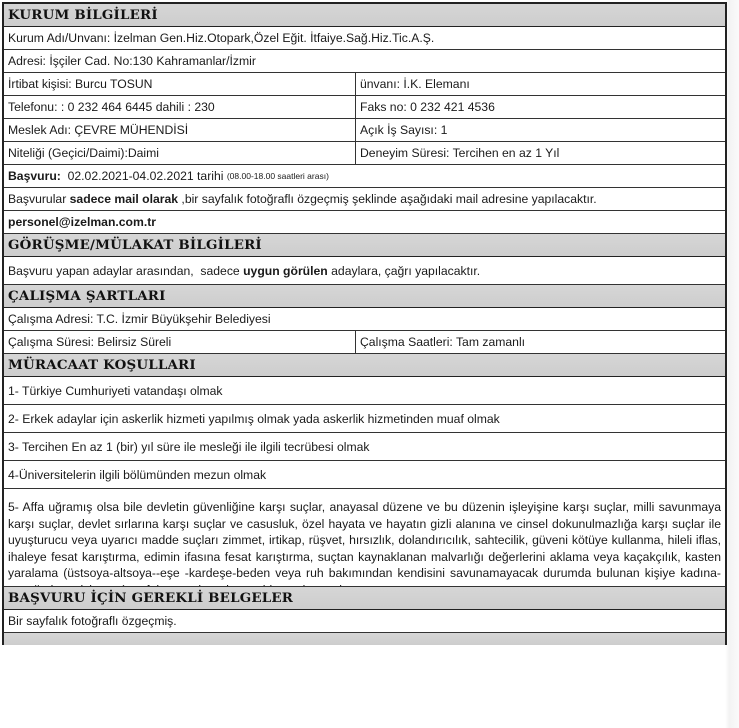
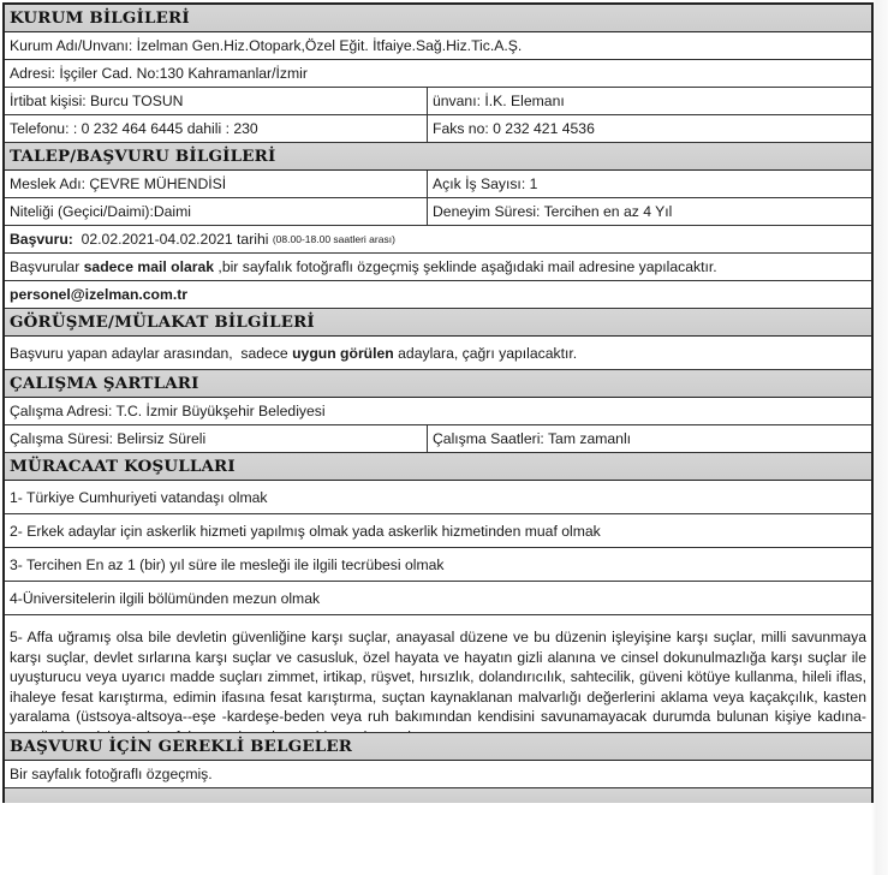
  KURUM BİLGİLERİ
  Kurum Adı/Unvanı: İzelman Gen.Hiz.Otopark,Özel Eğit. İtfaiye.Sağ.Hiz.Tic.A.Ş.
  Adresi: İşçiler Cad. No:130 Kahramanlar/İzmir
  İrtibat kişisi: Burcu TOSUN
  ünvanı: İ.K. Elemanı
  Telefonu: : 0 232 464 6445 dahili : 230
  Faks no: 0 232 421 4536
+ TALEP/BAŞVURU BİLGİLERİ
  Meslek Adı: ÇEVRE MÜHENDİSİ
  Açık İş Sayısı: 1
  Niteliği (Geçici/Daimi):Daimi
- Deneyim Süresi: Tercihen en az 1 Yıl
+ Deneyim Süresi: Tercihen en az 4 Yıl
  Başvuru:
  02.02.2021-04.02.2021 tarihi
  (08.00-18.00 saatleri arası)
  Başvurular
  sadece mail olarak
  ,bir sayfalık fotoğraflı özgeçmiş şeklinde aşağıdaki mail adresine yapılacaktır.
  personel@izelman.com.tr
  GÖRÜŞME/MÜLAKAT BİLGİLERİ
  Başvuru yapan adaylar arasından, sadece
  uygun görülen
  adaylara, çağrı yapılacaktır.
  ÇALIŞMA ŞARTLARI
  Çalışma Adresi: T.C. İzmir Büyükşehir Belediyesi
  Çalışma Süresi: Belirsiz Süreli
  Çalışma Saatleri: Tam zamanlı
  MÜRACAAT KOŞULLARI
  1- Türkiye Cumhuriyeti vatandaşı olmak
  2- Erkek adaylar için askerlik hizmeti yapılmış olmak yada askerlik hizmetinden muaf olmak
  3- Tercihen En az 1 (bir) yıl süre ile mesleği ile ilgili tecrübesi olmak
  4-Üniversitelerin ilgili bölümünden mezun olmak
  5- Affa uğramış olsa bile devletin güvenliğine karşı suçlar, anayasal düzene ve bu düzenin işleyişine karşı suçlar, milli savunmaya karşı suçlar, devlet sırlarına karşı suçlar ve casusluk, özel hayata ve hayatın gizli alanına ve cinsel dokunulmazlığa karşı suçlar ile uyuşturucu veya uyarıcı madde suçları zimmet, irtikap, rüşvet, hırsızlık, dolandırıcılık, sahtecilik, güveni kötüye kullanma, hileli iflas, ihaleye fesat karıştırma, edimin ifasına fesat karıştırma, suçtan kaynaklanan malvarlığı değerlerini aklama veya kaçakçılık, kasten yaralama (üstsoya-altsoya--eşe -kardeşe-beden veya ruh bakımından kendisini savunamayacak durumda bulunan kişiye kadına-
  BAŞVURU İÇİN GEREKLİ BELGELER
  Bir sayfalık fotoğraflı özgeçmiş.
